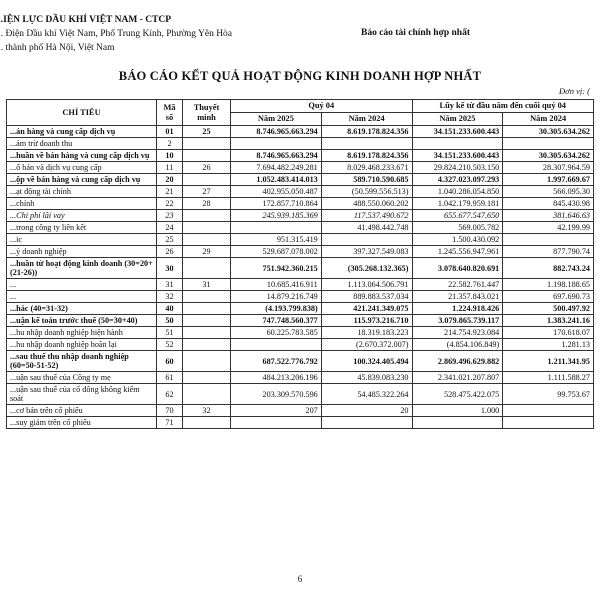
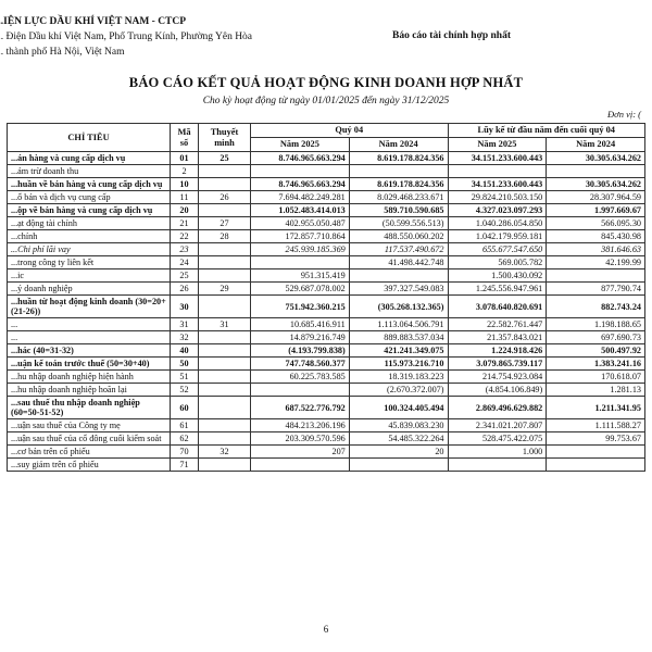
  .IỆN LỰC DẦU KHÍ VIỆT NAM - CTCP
  . Điện Dầu khí Việt Nam, Phố Trung Kính, Phường Yên Hòa
  . thành phố Hà Nội, Việt Nam
  Báo cáo tài chính hợp nhất
  BÁO CÁO KẾT QUẢ HOẠT ĐỘNG KINH DOANH HỢP NHẤT
+ Cho kỳ hoạt động từ ngày 01/01/2025 đến ngày 31/12/2025
  Đơn vị: (
  CHỈ TIÊU	Mãsố	Thuyết minh	Quý 04	Lũy kế từ đầu năm đến cuối quý 04
  Năm 2025	Năm 2024	Năm 2025	Năm 2024
  ...án hàng và cung cấp dịch vụ	01	25	8.746.965.663.294	8.619.178.824.356	34.151.233.600.443	30.305.634.262
  ...ảm trừ doanh thu	2
  ...huần về bán hàng và cung cấp dịch vụ	10		8.746.965.663.294	8.619.178.824.356	34.151.233.600.443	30.305.634.262
  ...ố bán và dịch vụ cung cấp	11	26	7.694.482.249.281	8.029.468.233.671	29.824.210.503.150	28.307.964.59
  ...ộp về bán hàng và cung cấp dịch vụ	20		1.052.483.414.013	589.710.590.685	4.327.023.097.293	1.997.669.67
  ...ạt động tài chính	21	27	402.955.050.487	(50.599.556.513)	1.040.286.054.850	566.095.30
  ...chính	22	28	172.857.710.864	488.550.060.202	1.042.179.959.181	845.430.98
  ...Chi phí lãi vay	23		245.939.185.369	117.537.490.672	655.677.547.650	381.646.63
  ...trong công ty liên kết	24			41.498.442.748	569.005.782	42.199.99
  ...ic	25		951.315.419		1.500.430.092
  ...ý doanh nghiệp	26	29	529.687.078.002	397.327.549.083	1.245.556.947.961	877.790.74
  ...huần từ hoạt động kinh doanh (30=20+(21-26))	30		751.942.360.215	(305.268.132.365)	3.078.640.820.691	882.743.24
  ...	31	31	10.685.416.911	1.113.064.506.791	22.582.761.447	1.198.188.65
  ...	32		14.879.216.749	889.883.537.034	21.357.843.021	697.690.73
  ...hác (40=31-32)	40		(4.193.799.838)	421.241.349.075	1.224.918.426	500.497.92
  ...uận kế toán trước thuế (50=30+40)	50		747.748.560.377	115.973.216.710	3.079.865.739.117	1.383.241.16
  ...hu nhập doanh nghiệp hiện hành	51		60.225.783.585	18.319.183.223	214.754.923.084	170.618.07
  ...hu nhập doanh nghiệp hoãn lại	52			(2.670.372.007)	(4.854.106.849)	1.281.13
  ...sau thuế thu nhập doanh nghiệp (60=50-51-52)	60		687.522.776.792	100.324.405.494	2.869.496.629.882	1.211.341.95
  ...uận sau thuế của Công ty mẹ	61		484.213.206.196	45.839.083.230	2.341.021.207.807	1.111.588.27
- ...uận sau thuế của cổ đông không kiểm soát	62		203.309.570.596	54.485.322.264	528.475.422.075	99.753.67
+ ...uận sau thuế của cổ đông cuối kiểm soát	62		203.309.570.596	54.485.322.264	528.475.422.075	99.753.67
  ...cơ bản trên cổ phiếu	70	32	207	20	1.000
  ...suy giảm trên cổ phiếu	71
  6
